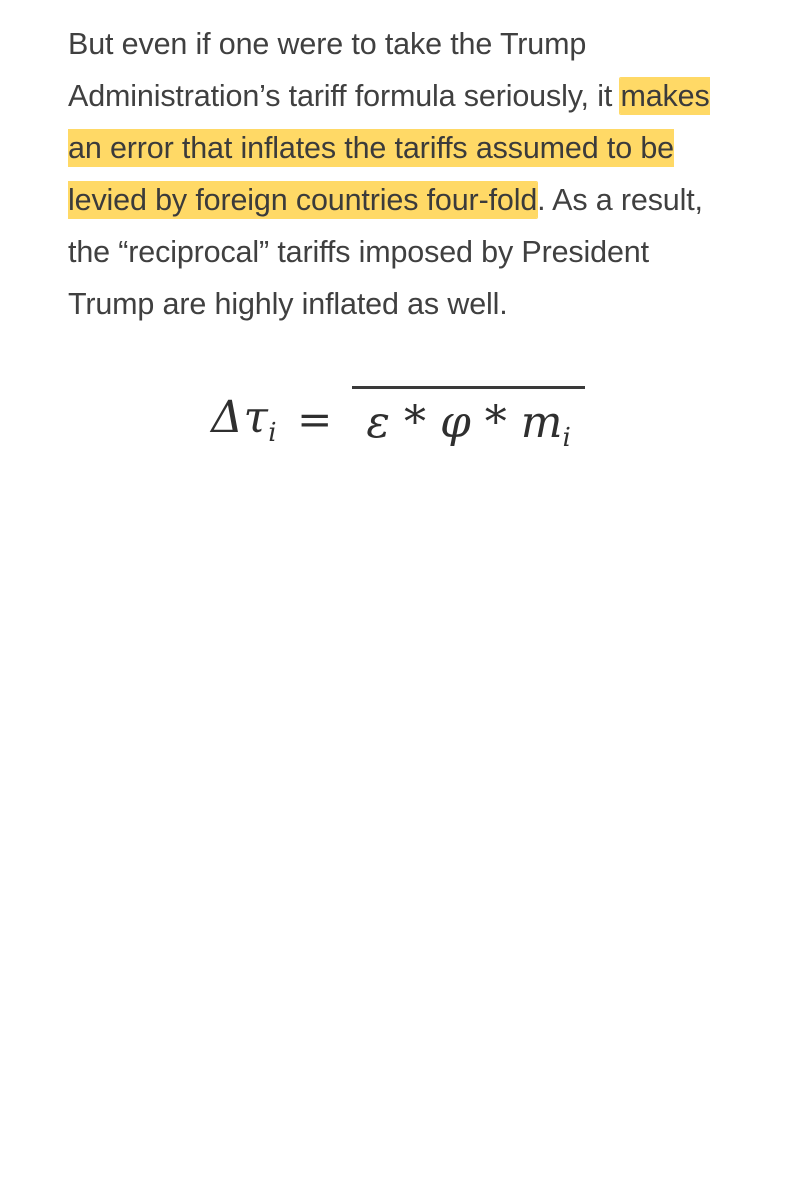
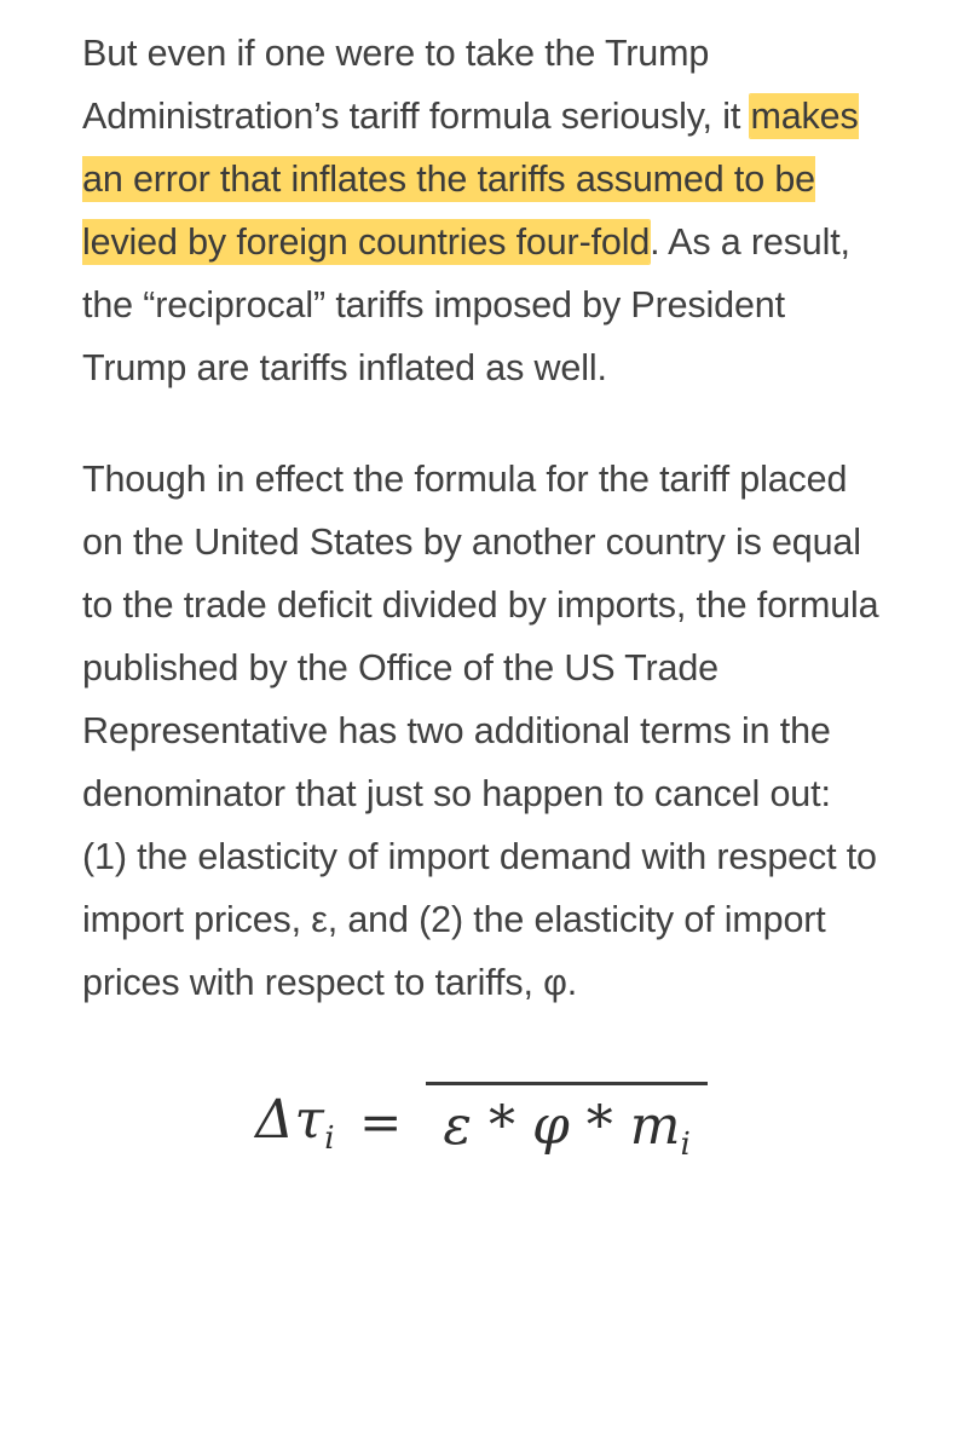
- But even if one were to take the Trump Administration’s tariff formula seriously, it makes an error that inflates the tariffs assumed to be levied by foreign countries four-fold. As a result, the “reciprocal” tariffs imposed by President Trump are highly inflated as well.
+ But even if one were to take the Trump Administration’s tariff formula seriously, it makes an error that inflates the tariffs assumed to be levied by foreign countries four-fold. As a result, the “reciprocal” tariffs imposed by President Trump are tariffs inflated as well.
+ Though in effect the formula for the tariff placed on the United States by another country is equal to the trade deficit divided by imports, the formula published by the Office of the US Trade Representative has two additional terms in the denominator that just so happen to cancel out: (1) the elasticity of import demand with respect to import prices, ε, and (2) the elasticity of import prices with respect to tariffs, φ.
  Δτi
  =
  ε * φ * mi
